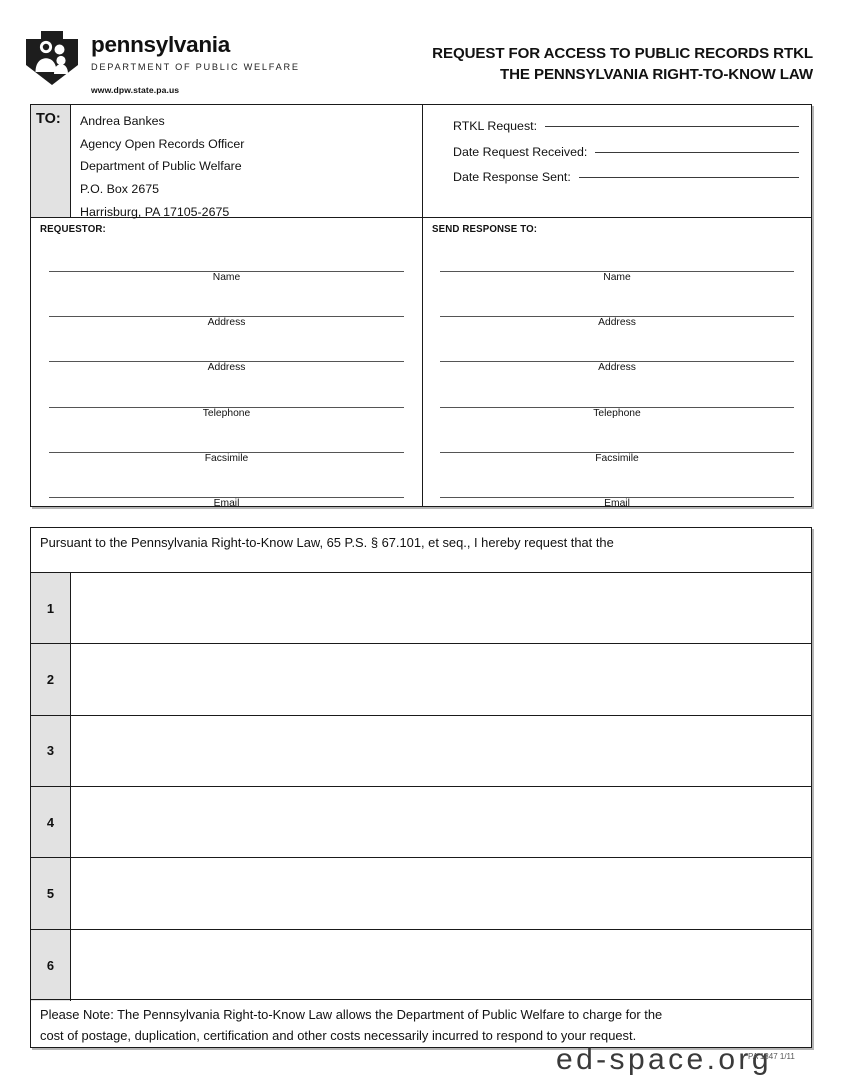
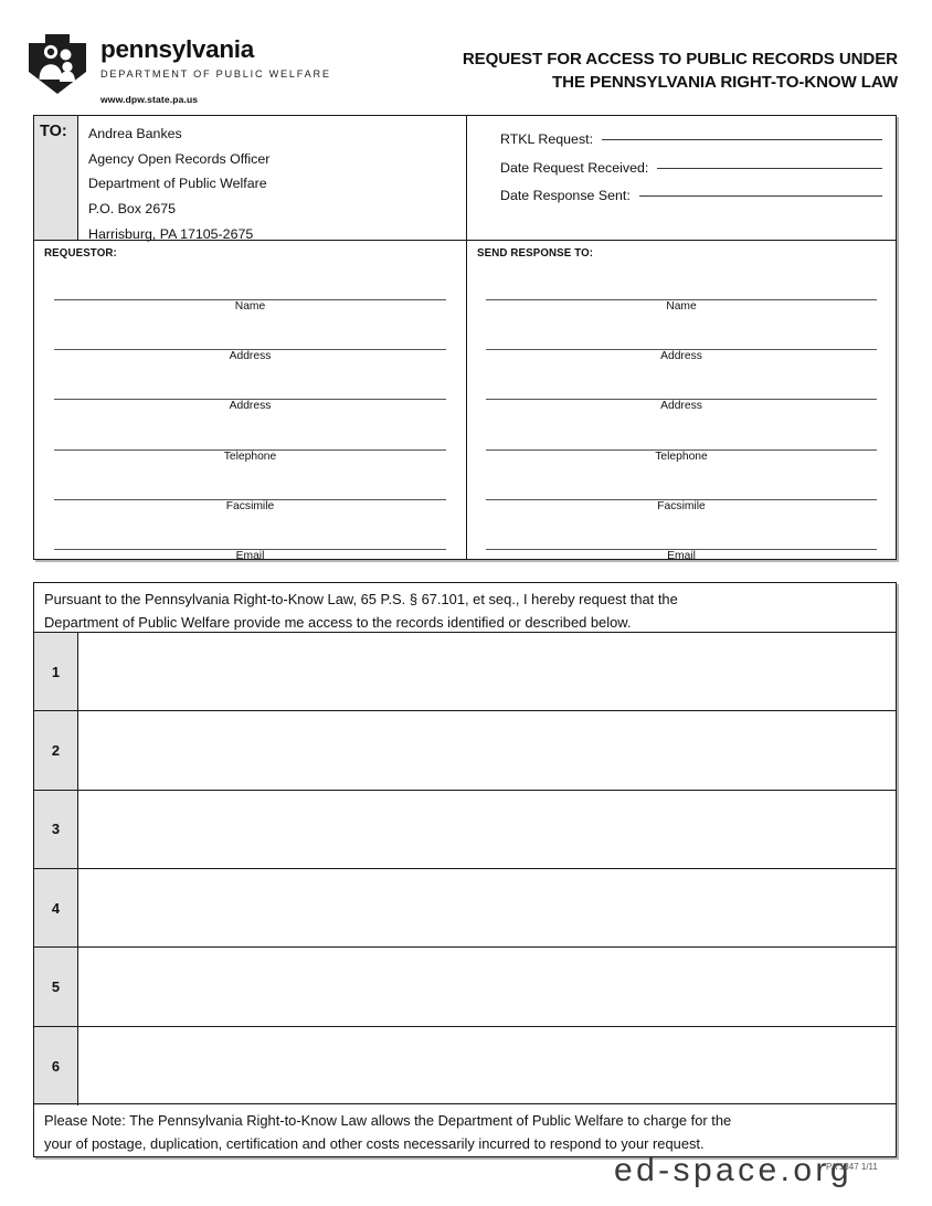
  pennsylvania
  DEPARTMENT OF PUBLIC WELFARE
  www.dpw.state.pa.us
- REQUEST FOR ACCESS TO PUBLIC RECORDS RTKL
+ REQUEST FOR ACCESS TO PUBLIC RECORDS UNDER
  THE PENNSYLVANIA RIGHT-TO-KNOW LAW
  TO:
  Andrea Bankes
  Agency Open Records Officer
  Department of Public Welfare
  P.O. Box 2675
  Harrisburg, PA 17105-2675
  RTKL Request:
  Date Request Received:
  Date Response Sent:
  REQUESTOR:
  Name
  Address
  Address
  Telephone
  Facsimile
  Email
  SEND RESPONSE TO:
  Name
  Address
  Address
  Telephone
  Facsimile
  Email
  Pursuant to the Pennsylvania Right-to-Know Law, 65 P.S. § 67.101, et seq., I hereby request that the
+ Department of Public Welfare provide me access to the records identified or described below.
  1
  2
  3
  4
  5
  6
  Please Note: The Pennsylvania Right-to-Know Law allows the Department of Public Welfare to charge for the
- cost of postage, duplication, certification and other costs necessarily incurred to respond to your request.
+ your of postage, duplication, certification and other costs necessarily incurred to respond to your request.
  ed-space.org
  PA 1847 1/11
